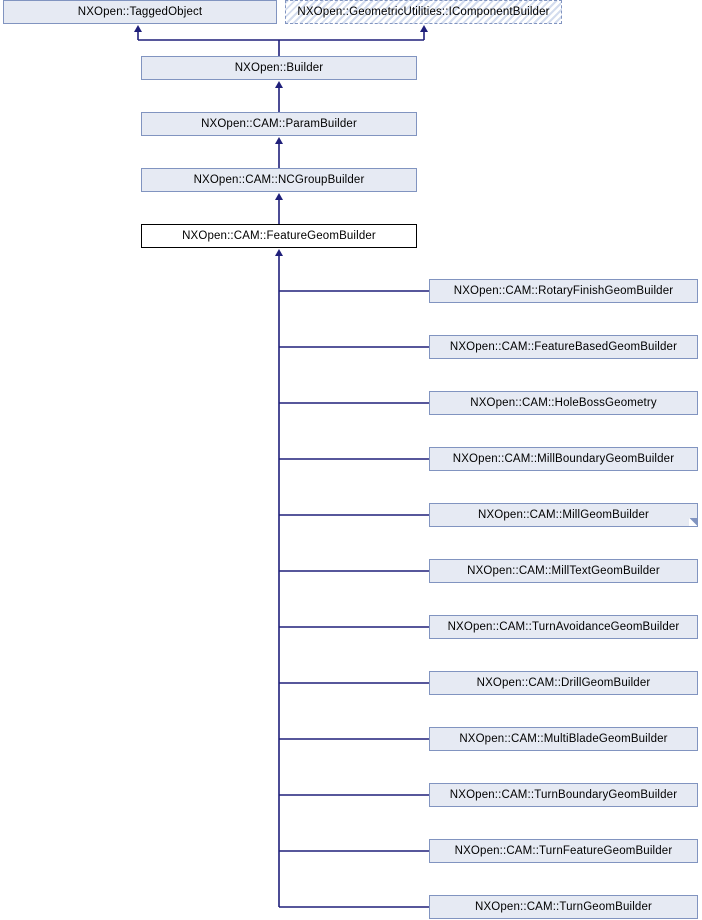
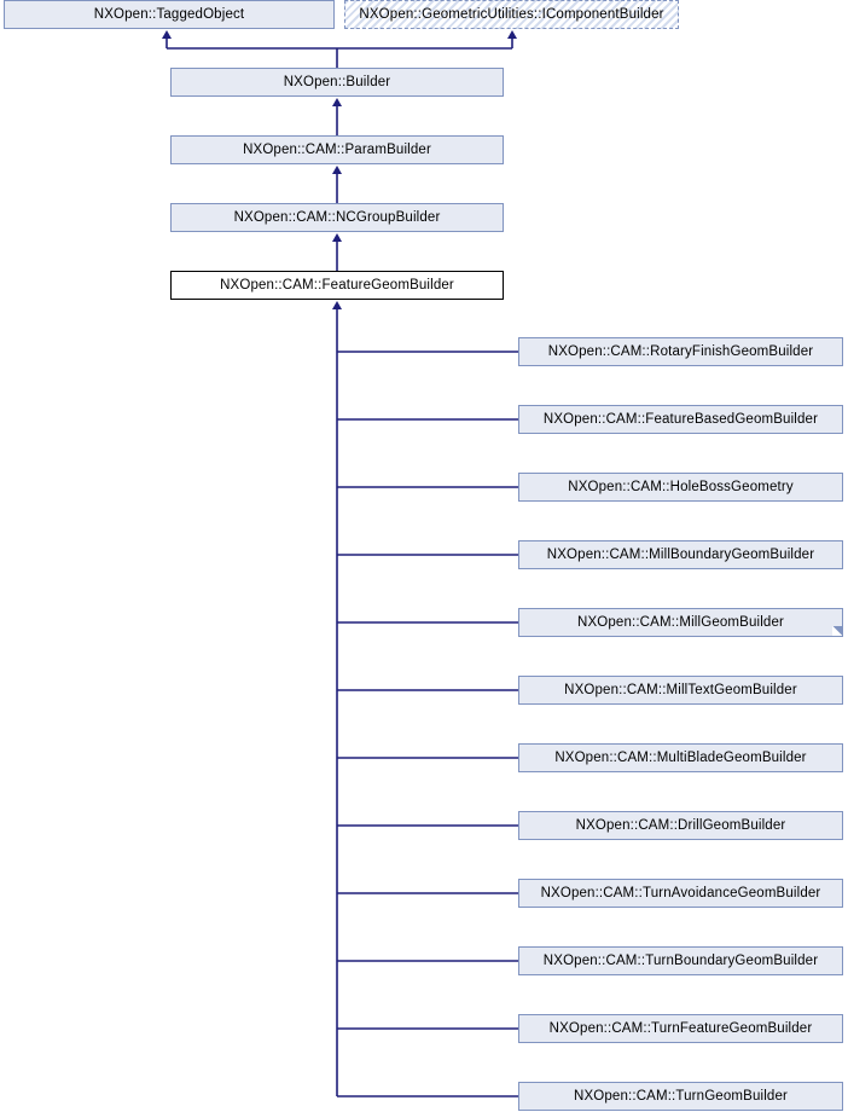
  NXOpen::TaggedObject
  NXOpen::GeometricUtilities::IComponentBuilder
  NXOpen::Builder
  NXOpen::CAM::ParamBuilder
  NXOpen::CAM::NCGroupBuilder
  NXOpen::CAM::FeatureGeomBuilder
  NXOpen::CAM::RotaryFinishGeomBuilder
  NXOpen::CAM::FeatureBasedGeomBuilder
  NXOpen::CAM::HoleBossGeometry
  NXOpen::CAM::MillBoundaryGeomBuilder
  NXOpen::CAM::MillGeomBuilder
  NXOpen::CAM::MillTextGeomBuilder
- NXOpen::CAM::TurnAvoidanceGeomBuilder
+ NXOpen::CAM::MultiBladeGeomBuilder
  NXOpen::CAM::DrillGeomBuilder
- NXOpen::CAM::MultiBladeGeomBuilder
+ NXOpen::CAM::TurnAvoidanceGeomBuilder
  NXOpen::CAM::TurnBoundaryGeomBuilder
  NXOpen::CAM::TurnFeatureGeomBuilder
  NXOpen::CAM::TurnGeomBuilder
